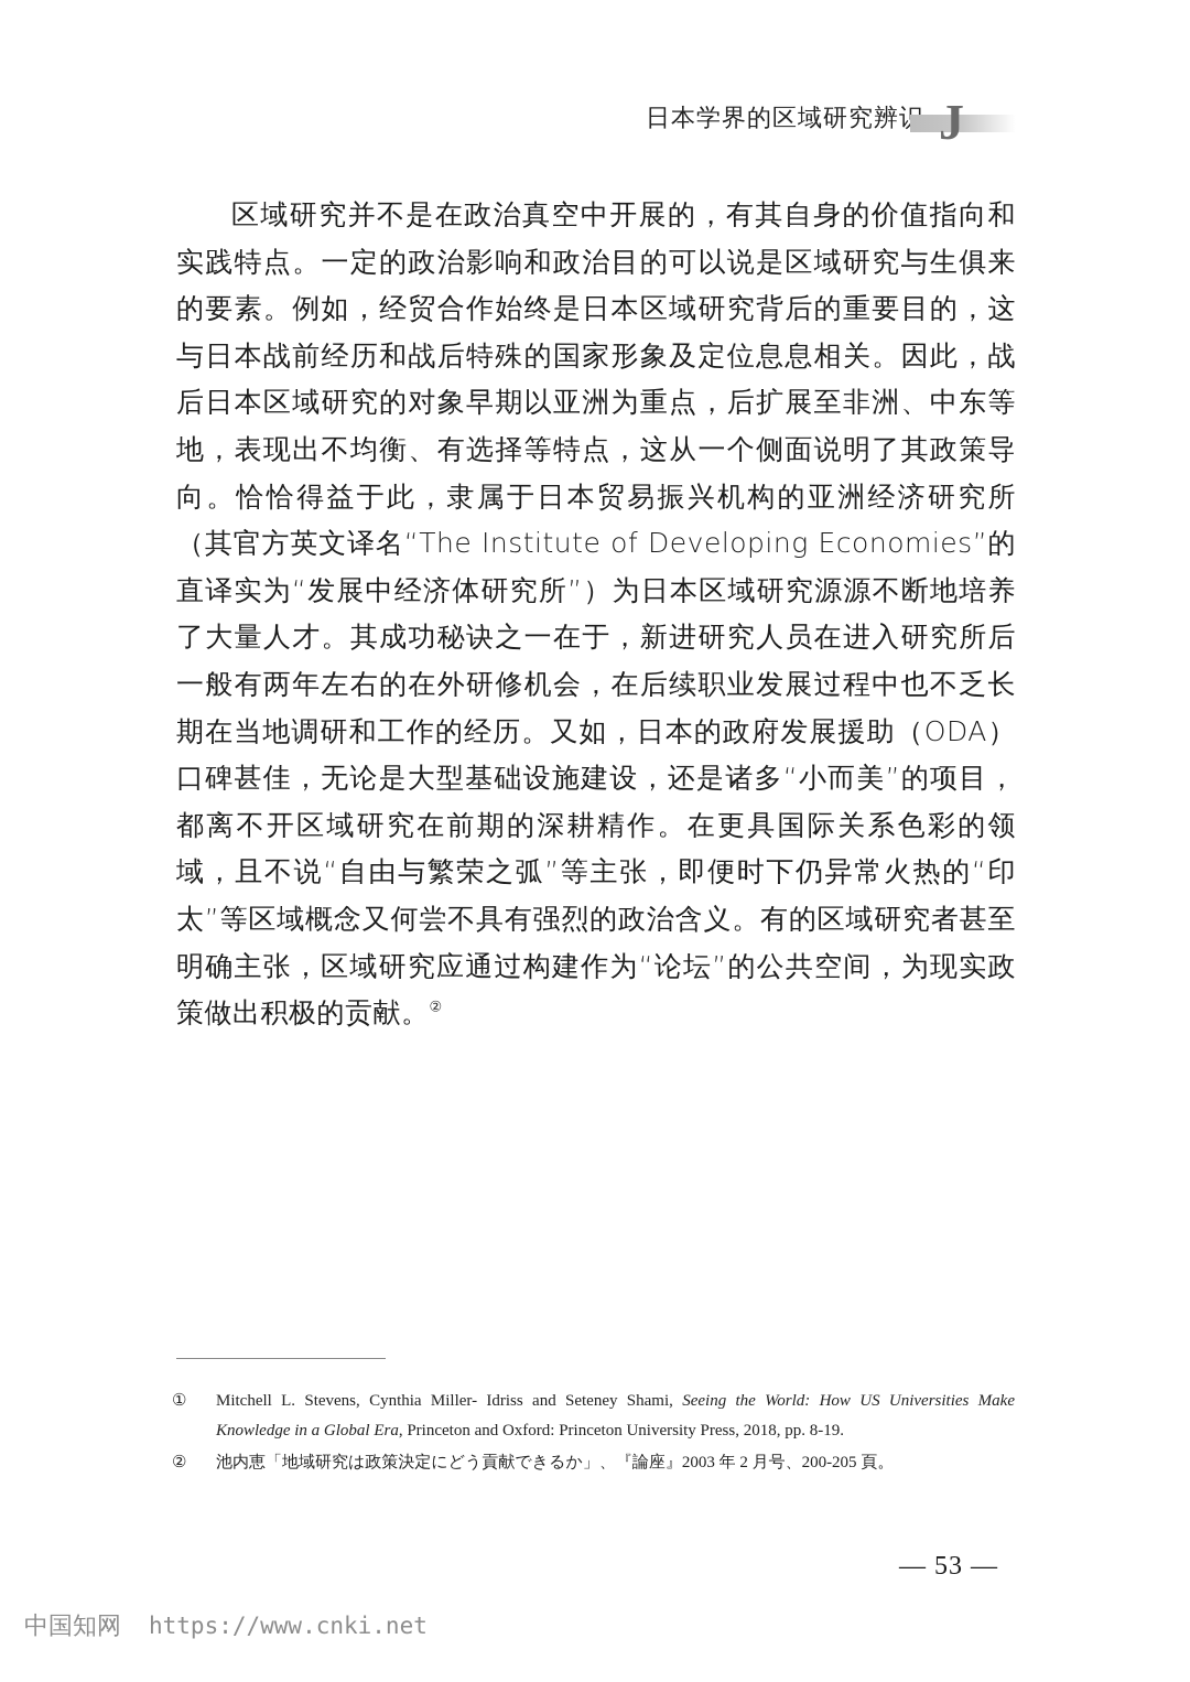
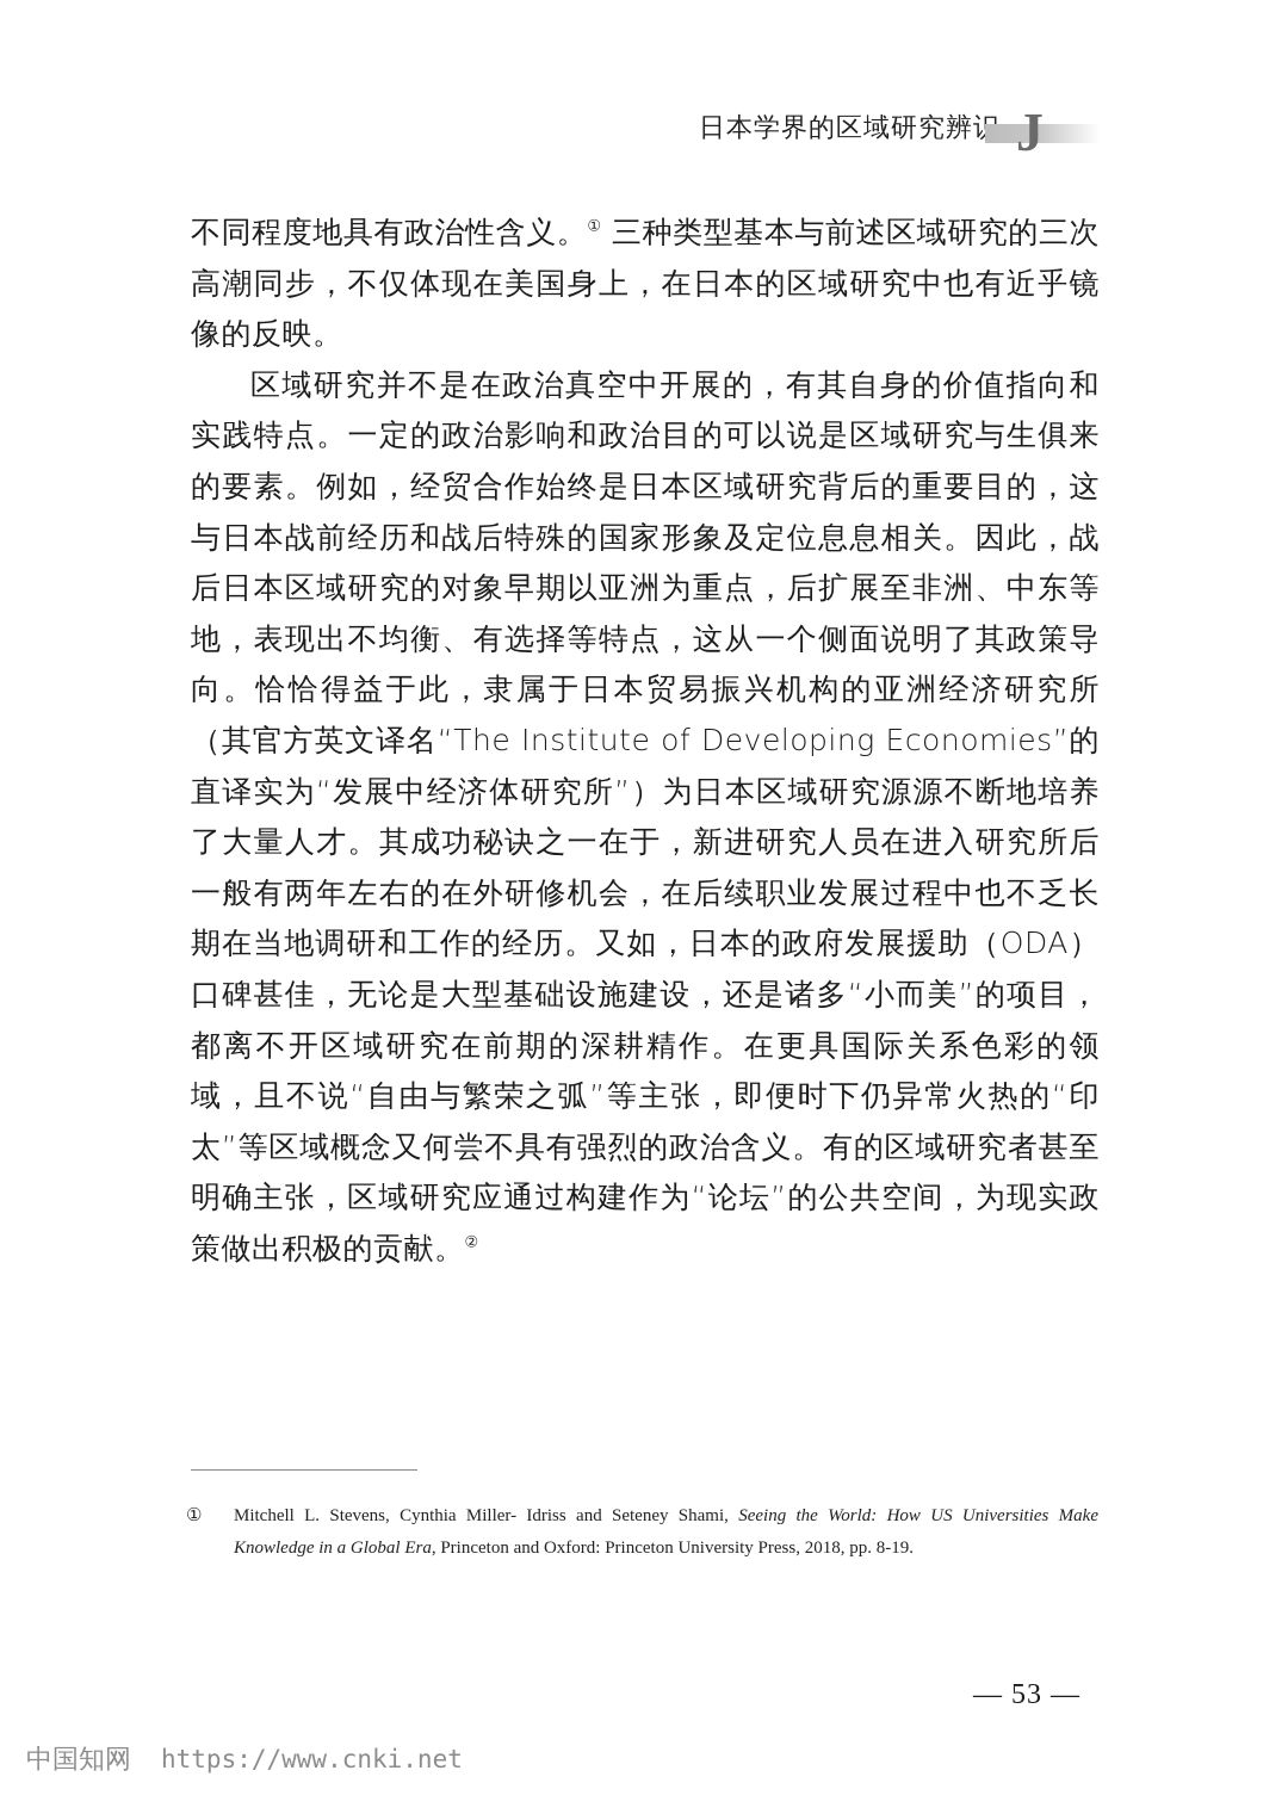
  日本学界的区域研究辨
  J
+ 不同程度地具有政治性含义。① 三种类型基本与前述区域研究的三次高潮同步，不仅体现在美国身上，在日本的区域研究中也有近乎镜像的反映。
  区域研究并不是在政治真空中开展的，有其自身的价值指向和实践特点。一定的政治影响和政治目的可以说是区域研究与生俱来的要素。例如，经贸合作始终是日本区域研究背后的重要目的，这与日本战前经历和战后特殊的国家形象及定位息息相关。因此，战后日本区域研究的对象早期以亚洲为重点，后扩展至非洲、中东等地，表现出不均衡、有选择等特点，这从一个侧面说明了其政策导向。恰恰得益于此，隶属于日本贸易振兴机构的亚洲经济研究所（其官方英文译名“The Institute of Developing Economies”的直译实为“发展中经济体研究所”）为日本区域研究源源不断地培养了大量人才。其成功秘诀之一在于，新进研究人员在进入研究所后一般有两年左右的在外研修机会，在后续职业发展过程中也不乏长期在当地调研和工作的经历。又如，日本的政府发展援助（ODA）口碑甚佳，无论是大型基础设施建设，还是诸多“小而美”的项目，都离不开区域研究在前期的深耕精作。在更具国际关系色彩的领域，且不说“自由与繁荣之弧”等主张，即便时下仍异常火热的“印太”等区域概念又何尝不具有强烈的政治含义。有的区域研究者甚至明确主张，区域研究应通过构建作为“论坛”的公共空间，为现实政策做出积极的贡献。②
  ①
  Mitchell L. Stevens, Cynthia Miller- Idriss and Seteney Shami, Seeing the World: How US Universities Make Knowledge in a Global Era, Princeton and Oxford: Princeton University Press, 2018, pp. 8-19.
- ②
- 池内恵「地域研究は政策決定にどう貢献できるか」、『論座』2003 年 2 月号、200-205 頁。
  — 53 —
  中国知网 https://www.cnki.net
